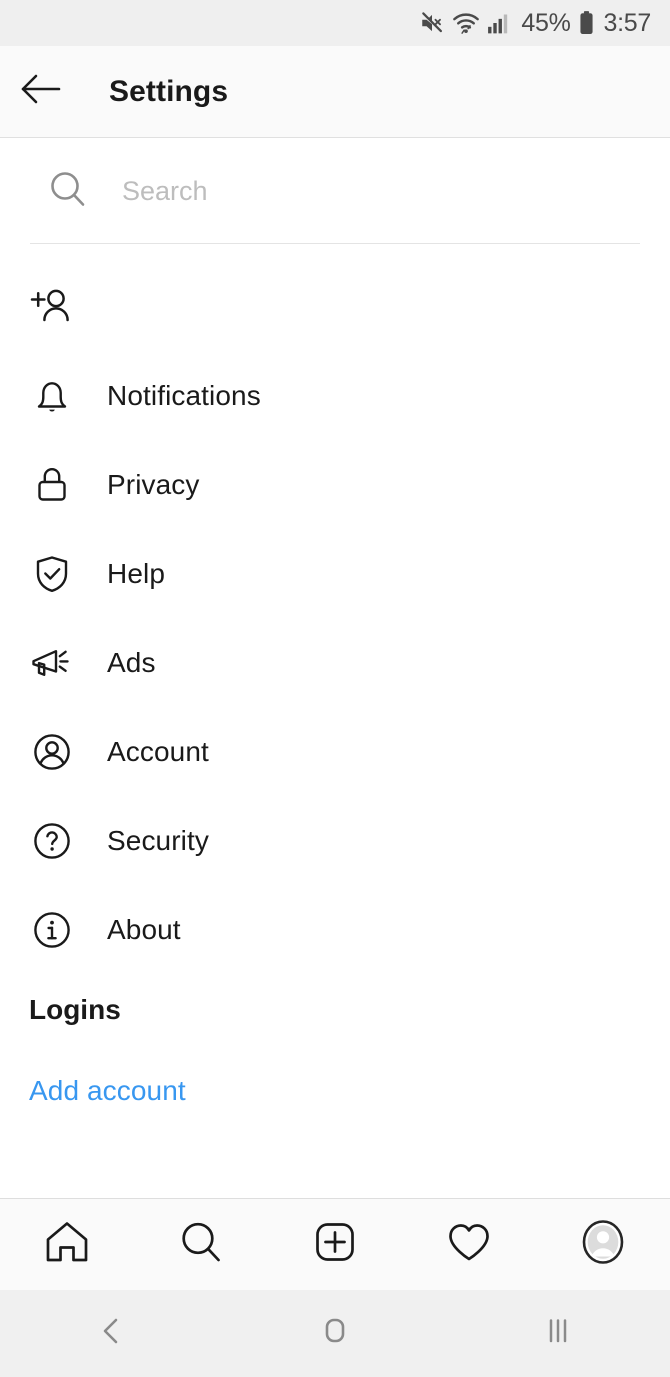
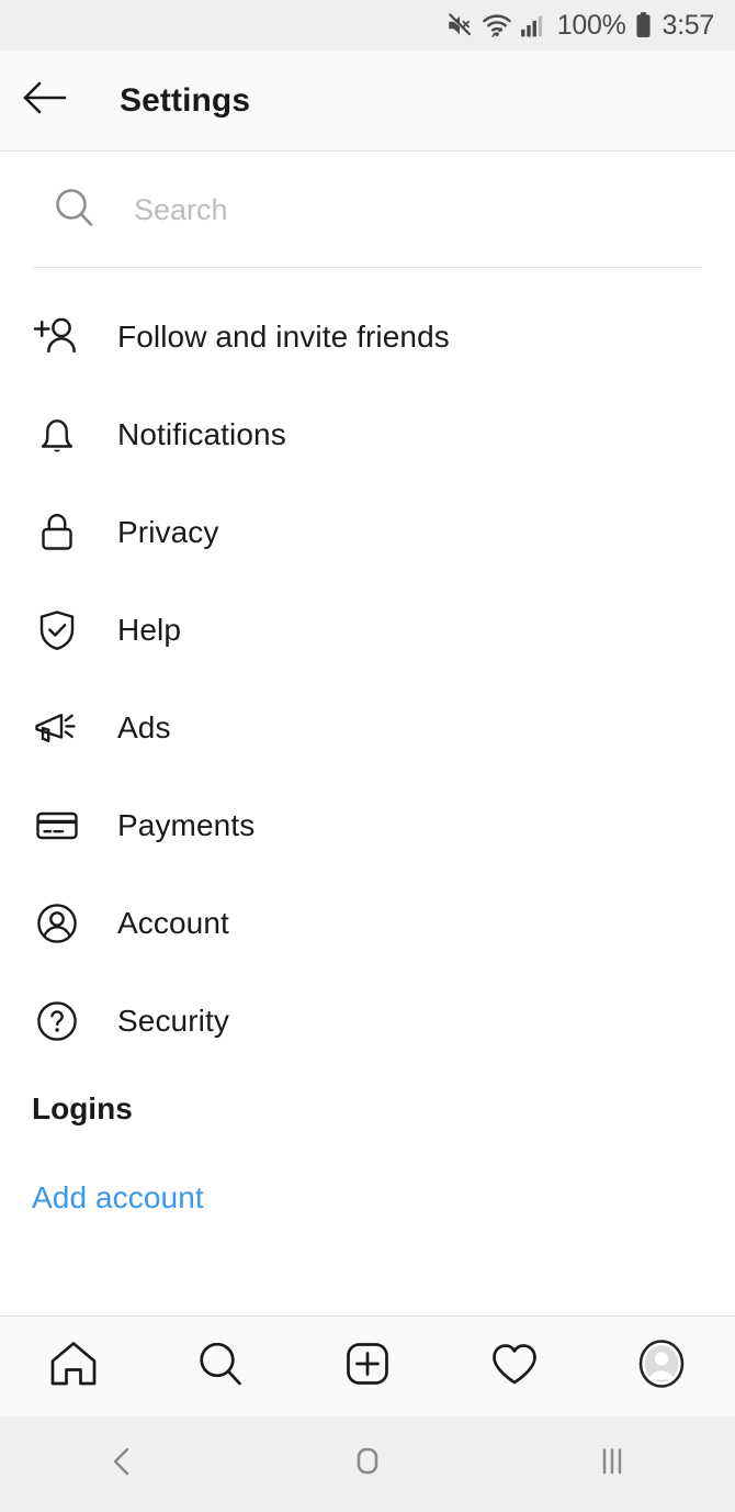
- 45%
+ 100%
  3:57
  Settings
  Search
+ Follow and invite friends
  Notifications
  Privacy
  Help
  Ads
+ Payments
  Account
  Security
- About
  Logins
  Add account
